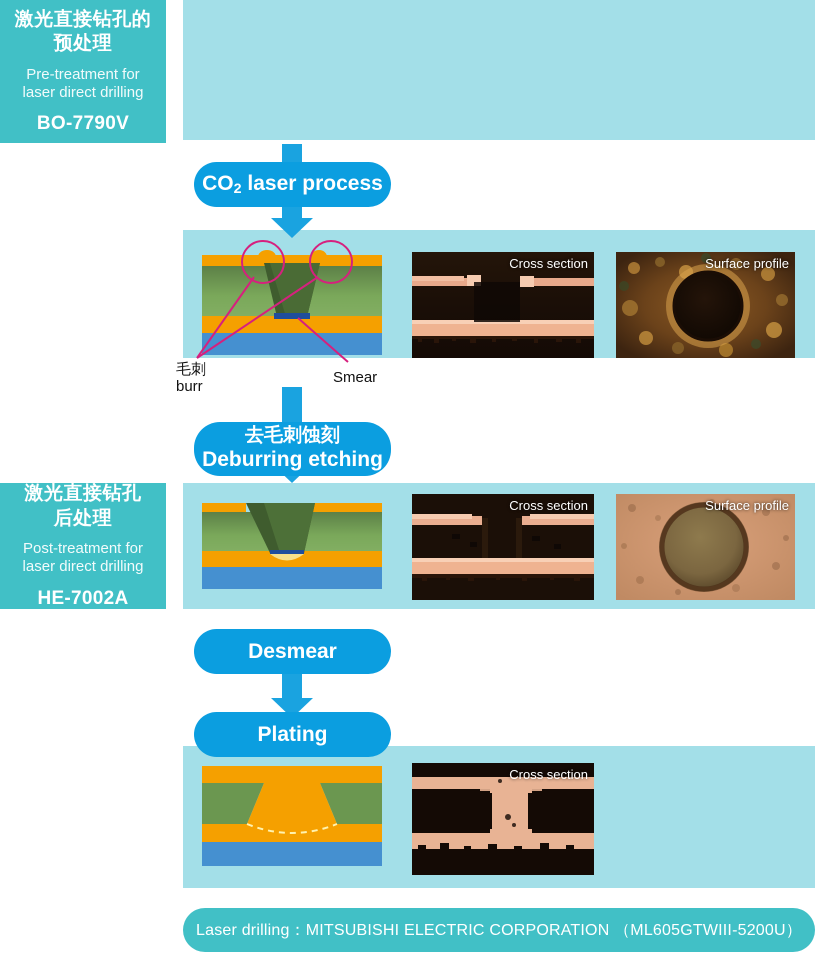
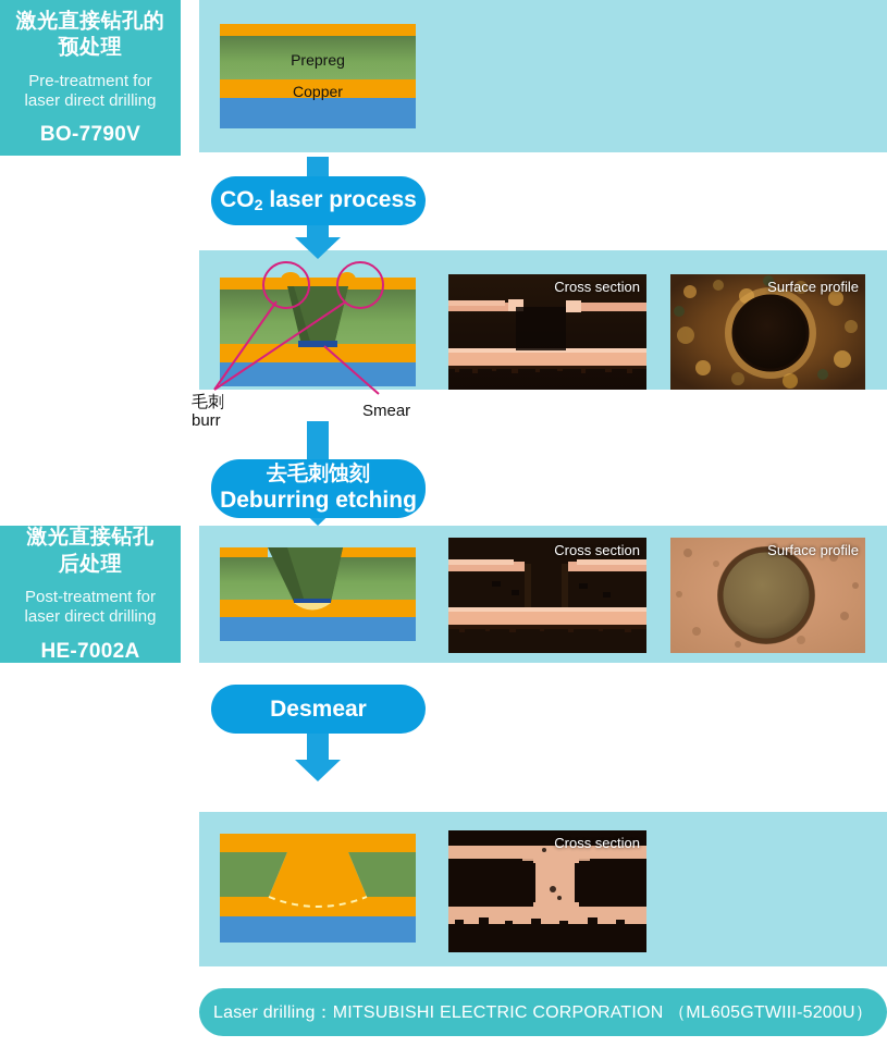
  激光直接钻孔的
  预处理
  Pre-treatment for
  laser direct drilling
  BO-7790V
  激光直接钻孔
  后处理
  Post-treatment for
  laser direct drilling
  HE-7002A
+ Prepreg
+ Copper
  CO2 laser process
  毛刺
  burr
  Smear
  Cross section
  Surface profile
  去毛刺蚀刻
  Deburring etching
  Cross section
  Surface profile
  Desmear
- Plating
  Cross section
  Laser drilling：MITSUBISHI ELECTRIC CORPORATION （ML605GTWIII-5200U）
